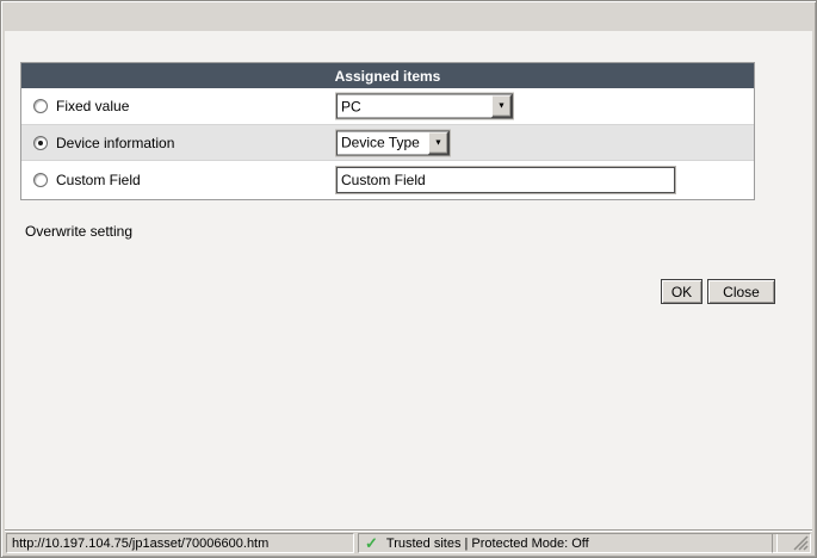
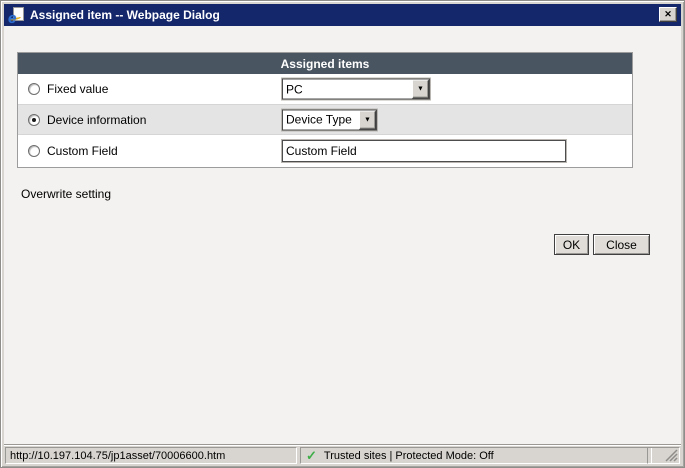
+ e
+ Assigned item -- Webpage Dialog
+ ✕
  Assigned items
  Fixed value
  PC
  Device information
  Device Type
  Custom Field
  Custom Field
  Overwrite setting
  OK
  Close
  http://10.197.104.75/jp1asset/70006600.htm
  ✓
  Trusted sites | Protected Mode: Off
